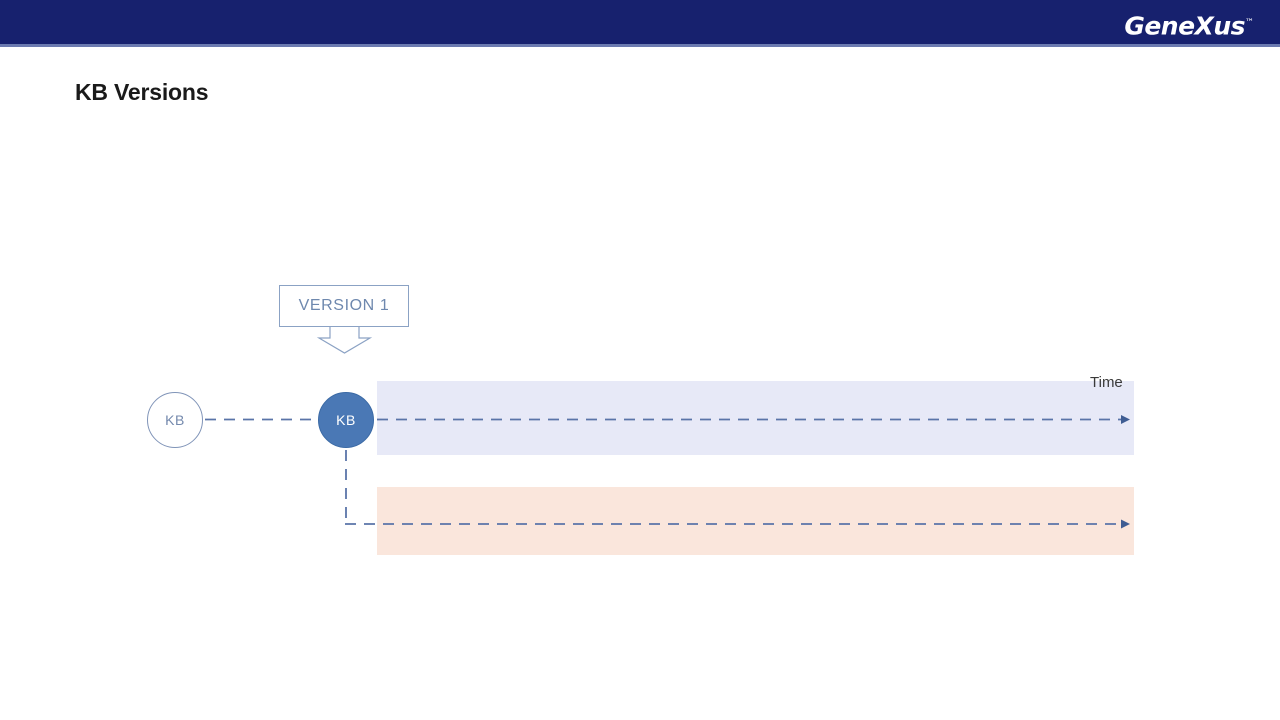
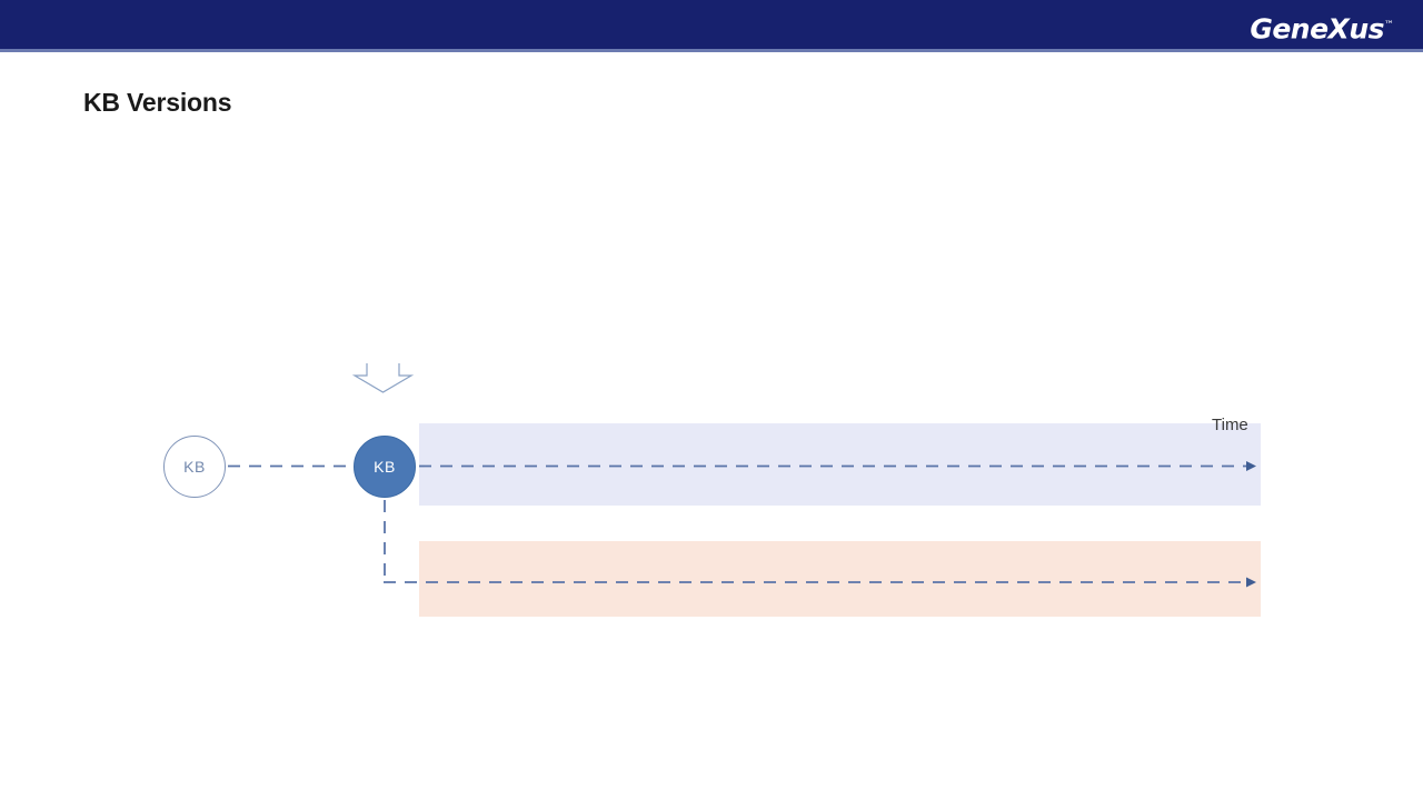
  GeneXus™
  KB Versions
- VERSION 1
  KB
  KB
  Time
